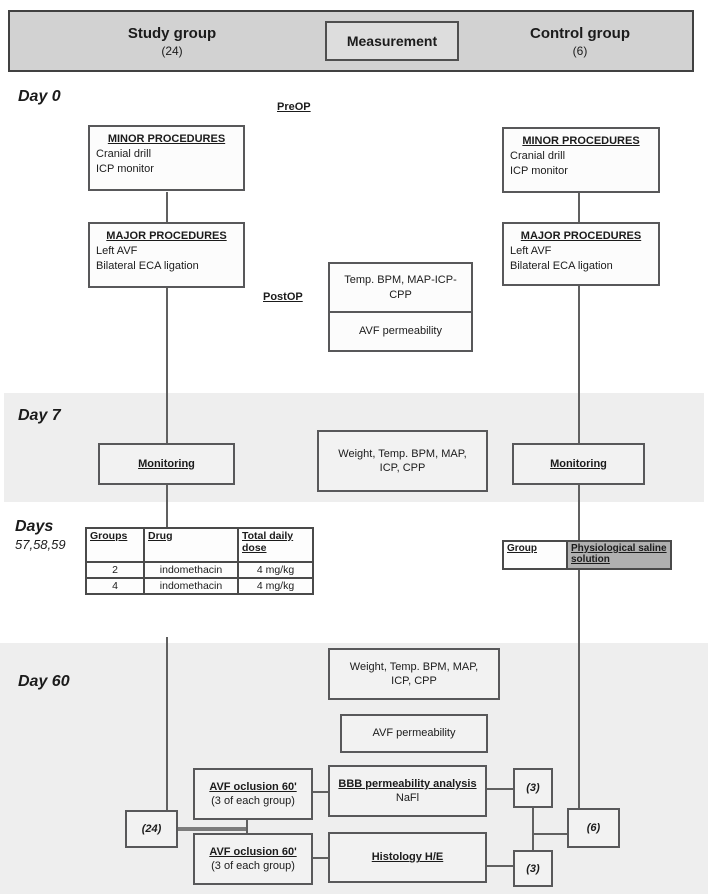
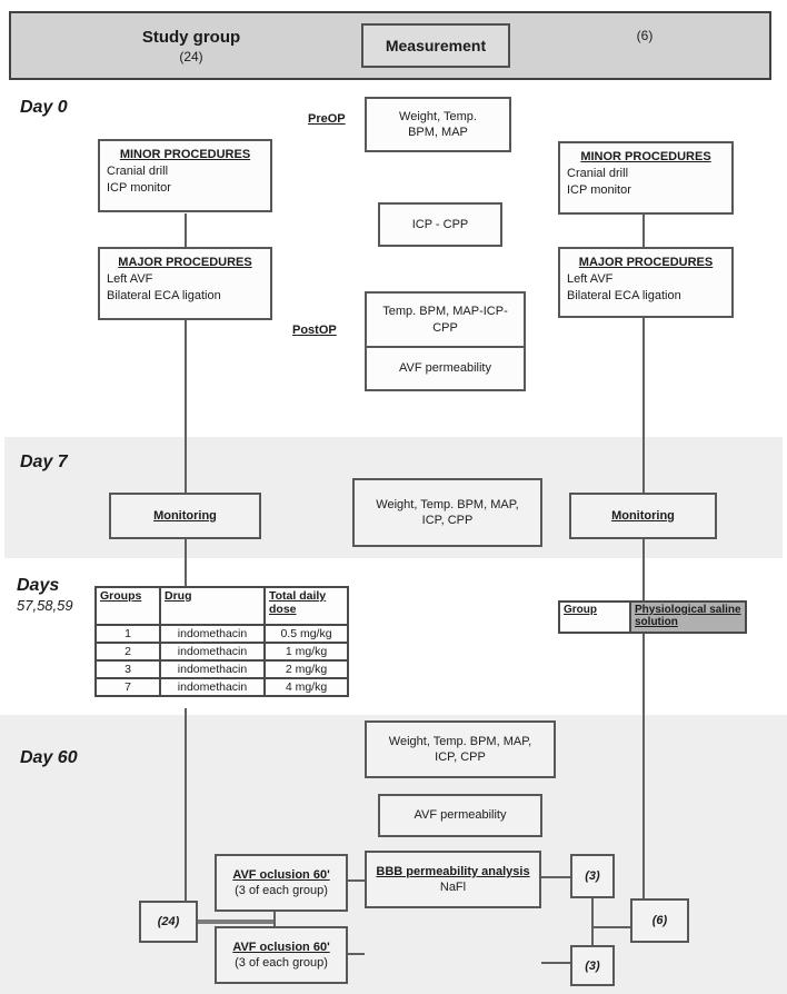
  Study group
  (24)
- Control group
  (6)
  Measurement
  Day 0
  Day 7
  Days
  57,58,59
  Day 60
  MINOR PROCEDURES
  Cranial drill
  ICP monitor
  MAJOR PROCEDURES
  Left AVF
  Bilateral ECA ligation
  PreOP
+ Weight, Temp.
+ BPM, MAP
+ ICP - CPP
  PostOP
  Temp. BPM, MAP-ICP-
  CPP
  AVF permeability
  MINOR PROCEDURES
  Cranial drill
  ICP monitor
  MAJOR PROCEDURES
  Left AVF
  Bilateral ECA ligation
  Monitoring
  Weight, Temp. BPM, MAP,
  ICP, CPP
  Monitoring
  Groups	Drug	Total daily dose
+ 1	indomethacin	0.5 mg/kg
- 2	indomethacin	4 mg/kg
+ 2	indomethacin	1 mg/kg
+ 3	indomethacin	2 mg/kg
- 4	indomethacin	4 mg/kg
+ 7	indomethacin	4 mg/kg
  Group	Physiological saline solution
  Weight, Temp. BPM, MAP,
  ICP, CPP
  AVF permeability
  AVF oclusion 60'
  (3 of each group)
  BBB permeability analysis
  NaFl
  AVF oclusion 60'
  (3 of each group)
- Histology H/E
  (24)
  (3)
  (3)
  (6)
